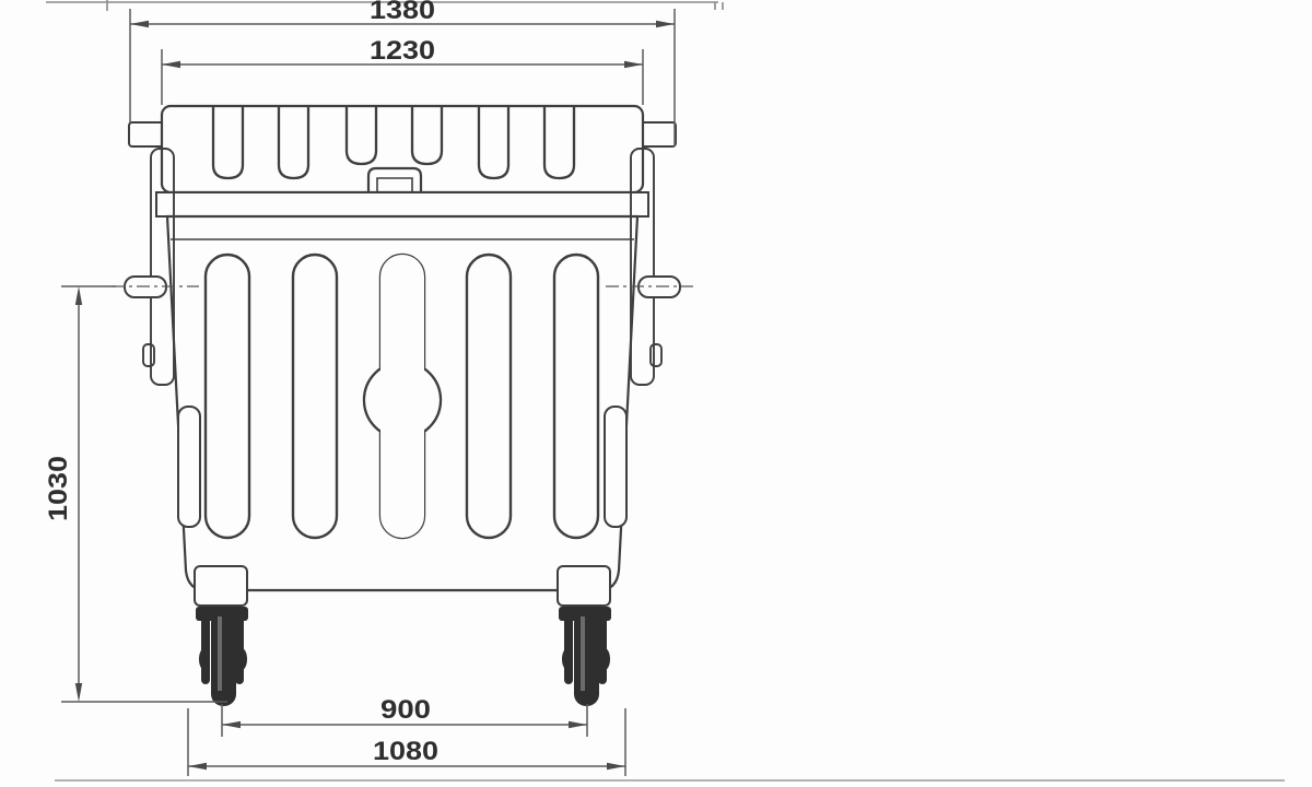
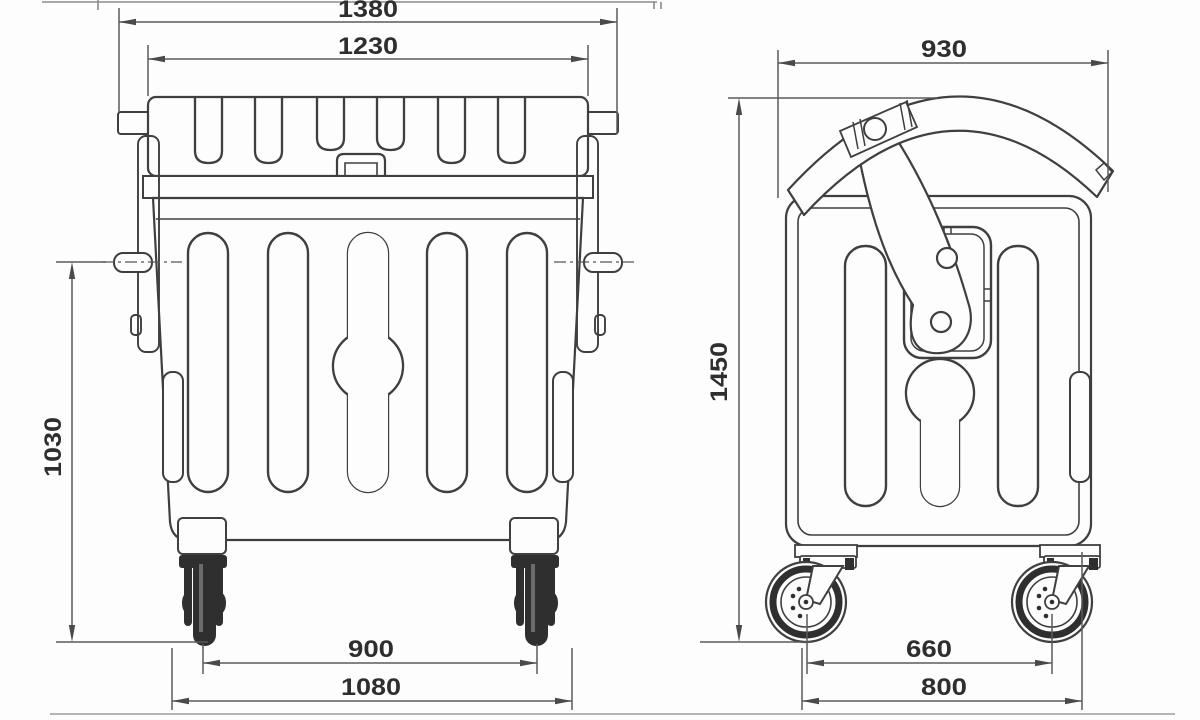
  1380
  1230
  900
  1080
+ 930
+ 660
+ 800
